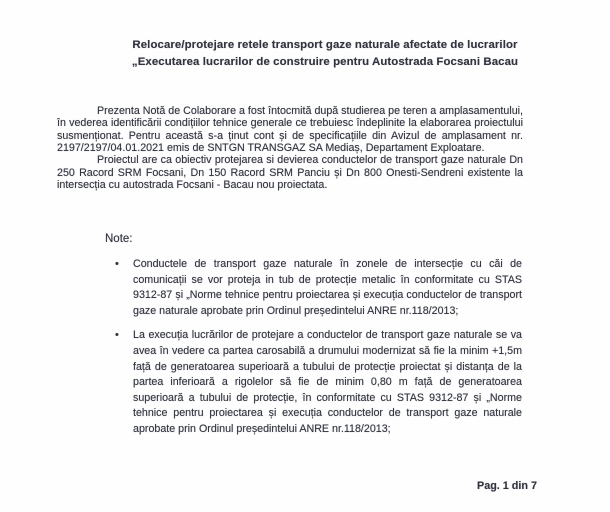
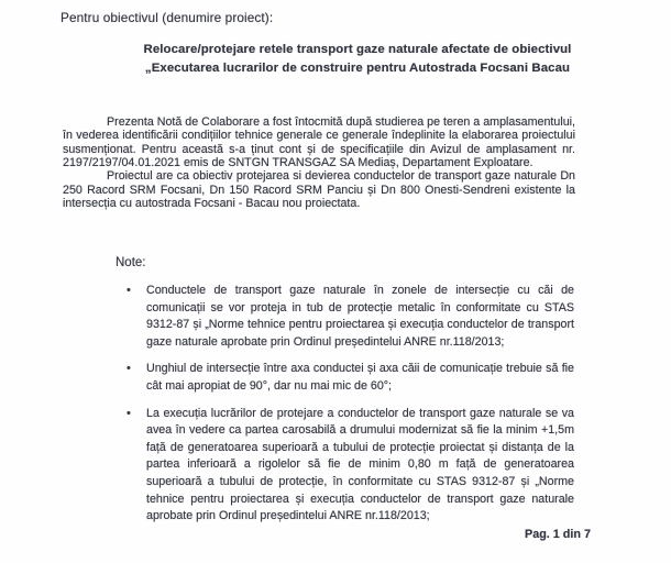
+ Pentru obiectivul (denumire proiect):
- Relocare/protejare retele transport gaze naturale afectate de lucrarilor
+ Relocare/protejare retele transport gaze naturale afectate de obiectivul
  „Executarea lucrarilor de construire pentru Autostrada Focsani Bacau
- Prezenta Notă de Colaborare a fost întocmită după studierea pe teren a amplasamentului, în vederea identificării condițiilor tehnice generale ce trebuiesc îndeplinite la elaborarea proiectului susmenționat. Pentru această s-a ținut cont și de specificațiile din Avizul de amplasament nr. 2197/2197/04.01.2021 emis de SNTGN TRANSGAZ SA Mediaș, Departament Exploatare.
+ Prezenta Notă de Colaborare a fost întocmită după studierea pe teren a amplasamentului, în vederea identificării condițiilor tehnice generale ce generale îndeplinite la elaborarea proiectului susmenționat. Pentru această s-a ținut cont și de specificațiile din Avizul de amplasament nr. 2197/2197/04.01.2021 emis de SNTGN TRANSGAZ SA Mediaș, Departament Exploatare.
  Proiectul are ca obiectiv protejarea si devierea conductelor de transport gaze naturale Dn 250 Racord SRM Focsani, Dn 150 Racord SRM Panciu și Dn 800 Onesti-Sendreni existente la intersecția cu autostrada Focsani - Bacau nou proiectata.
  Note:
  Conductele de transport gaze naturale în zonele de intersecție cu căi de comunicații se vor proteja in tub de protecție metalic în conformitate cu STAS 9312-87 și „Norme tehnice pentru proiectarea și execuția conductelor de transport gaze naturale aprobate prin Ordinul președintelui ANRE nr.118/2013;
+ Unghiul de intersecție între axa conductei și axa căii de comunicație trebuie să fie cât mai apropiat de 90°, dar nu mai mic de 60°;
  La execuția lucrărilor de protejare a conductelor de transport gaze naturale se va avea în vedere ca partea carosabilă a drumului modernizat să fie la minim +1,5m față de generatoarea superioară a tubului de protecție proiectat și distanța de la partea inferioară a rigolelor să fie de minim 0,80 m față de generatoarea superioară a tubului de protecție, în conformitate cu STAS 9312-87 și „Norme tehnice pentru proiectarea și execuția conductelor de transport gaze naturale aprobate prin Ordinul președintelui ANRE nr.118/2013;
  Pag. 1 din 7
